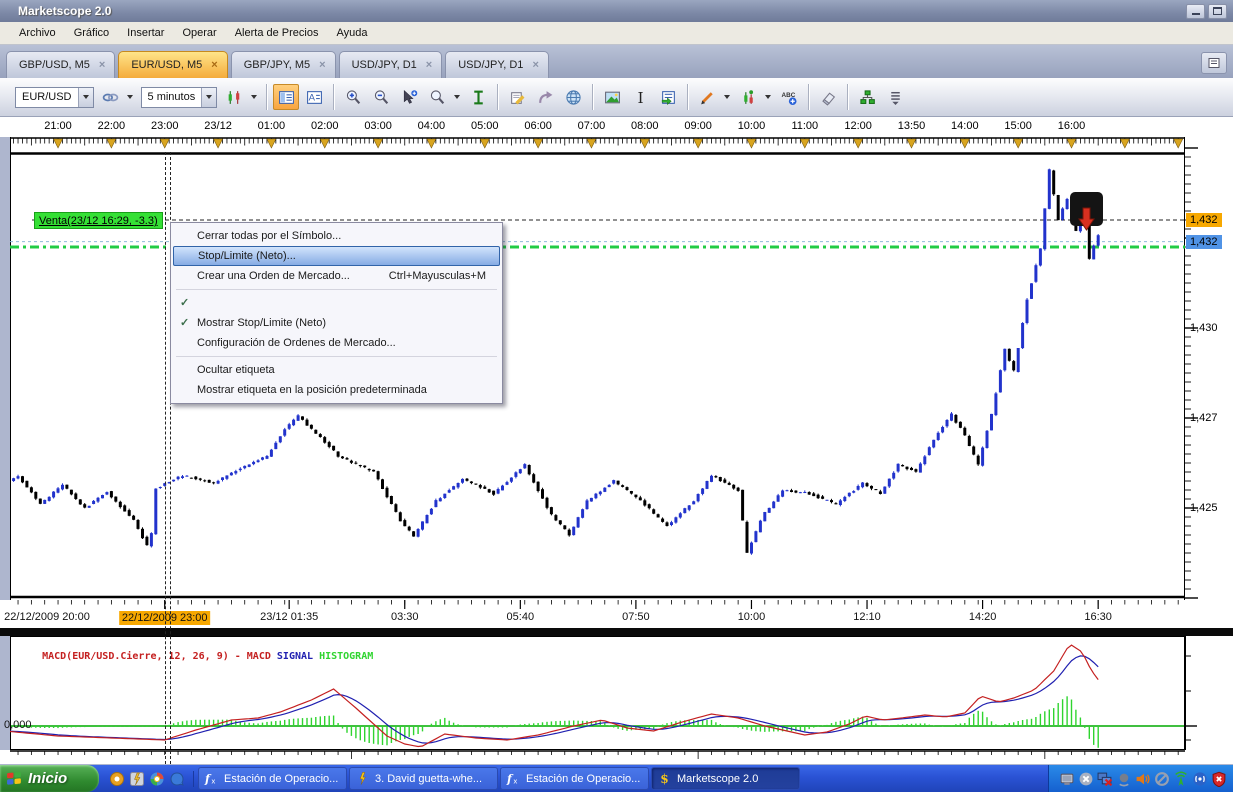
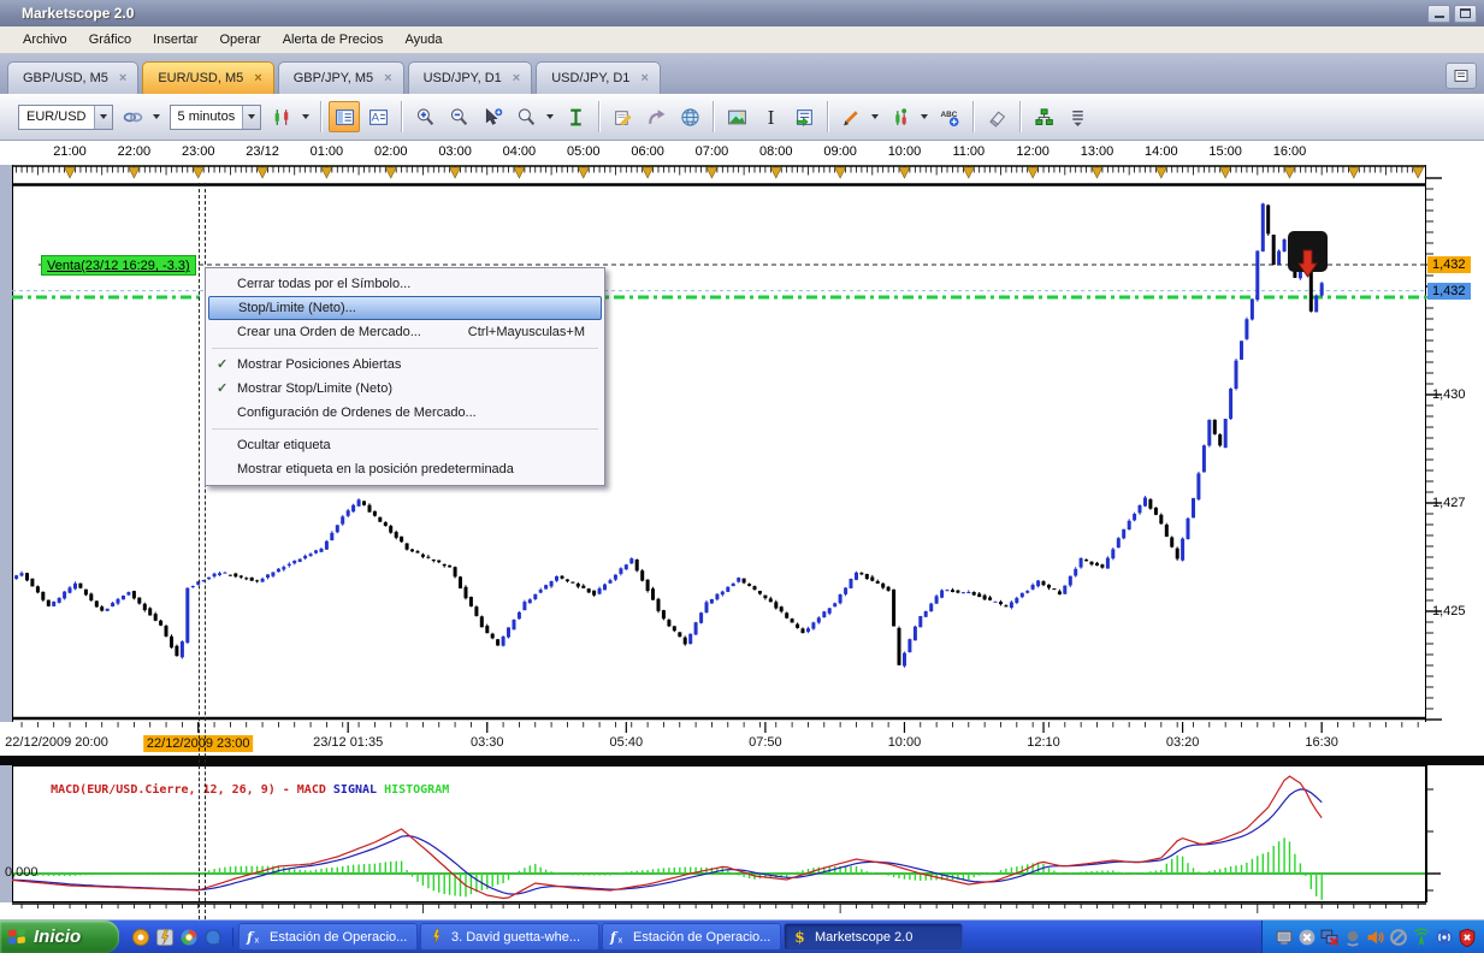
  Marketscope 2.0
  Archivo
  Gráfico
  Insertar
  Operar
  Alerta de Precios
  Ayuda
  GBP/USD, M5
  ×
  EUR/USD, M5
  ×
  GBP/JPY, M5
  ×
  USD/JPY, D1
  ×
  USD/JPY, D1
  ×
  EUR/USD
  5 minutos
  A
  I
  21:00
  22:00
  23:00
  23/12
  01:00
  02:00
  03:00
  04:00
  05:00
  06:00
  07:00
  08:00
  09:00
  10:00
  11:00
  12:00
- 13:50
+ 13:00
  14:00
  15:00
  16:00
  1,425
  1,427
  1,430
  1,432
  1,432
  22/12/2009 20:00
  22/12/2009 23:00
  23/12 01:35
  03:30
  05:40
  07:50
  10:00
  12:10
- 14:20
+ 03:20
  16:30
  MACD(EUR/USD.Cierre, 12, 26, 9) - MACD SIGNAL HISTOGRAM
  0,000
  Venta(23/12 16:29, -3.3)
  Cerrar todas por el Símbolo...
  Stop/Limite (Neto)...
  Crear una Orden de Mercado...
  Ctrl+Mayusculas+M
  ✓
+ Mostrar Posiciones Abiertas
  ✓
  Mostrar Stop/Limite (Neto)
  Configuración de Ordenes de Mercado...
  Ocultar etiqueta
  Mostrar etiqueta en la posición predeterminada
  Inicio
  f
  x
  Estación de Operacio...
  3. David guetta-whe...
  f
  x
  Estación de Operacio...
  $
  Marketscope 2.0
